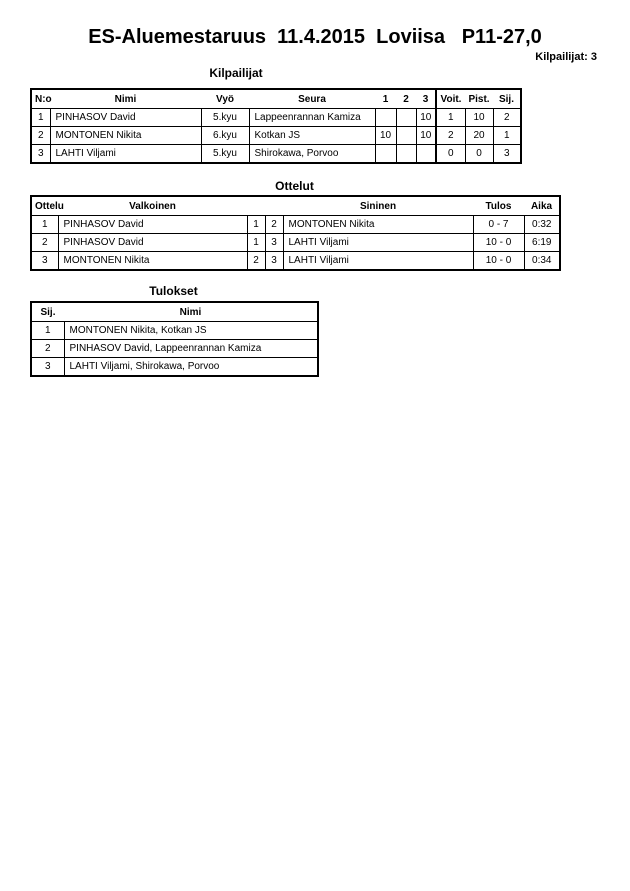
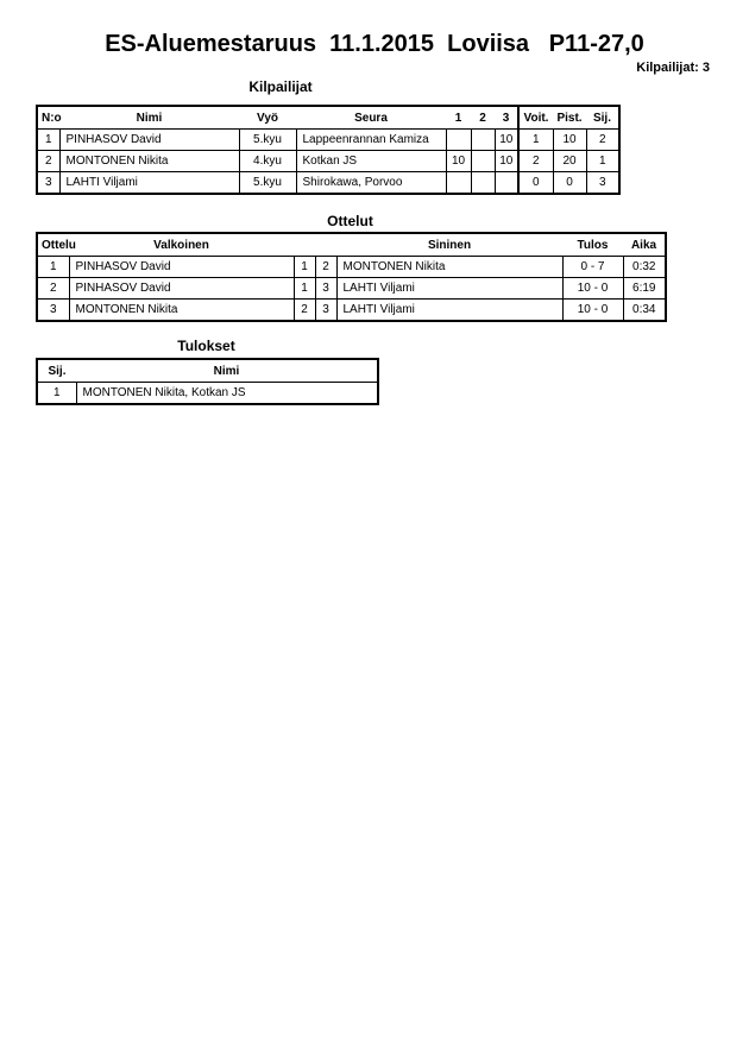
- ES-Aluemestaruus 11.4.2015 Loviisa P11-27,0
+ ES-Aluemestaruus 11.1.2015 Loviisa P11-27,0
  Kilpailijat: 3
  Kilpailijat
  N:o	Nimi	Vyö	Seura	1	2	3	Voit.	Pist.	Sij.
  1	PINHASOV David	5.kyu	Lappeenrannan Kamiza			10	1	10	2
- 2	MONTONEN Nikita	6.kyu	Kotkan JS	10		10	2	20	1
+ 2	MONTONEN Nikita	4.kyu	Kotkan JS	10		10	2	20	1
  3	LAHTI Viljami	5.kyu	Shirokawa, Porvoo				0	0	3
  Ottelut
  Ottelu	Valkoinen			Sininen	Tulos	Aika
  1	PINHASOV David	1	2	MONTONEN Nikita	0 - 7	0:32
  2	PINHASOV David	1	3	LAHTI Viljami	10 - 0	6:19
  3	MONTONEN Nikita	2	3	LAHTI Viljami	10 - 0	0:34
  Tulokset
  Sij.	Nimi
  1	MONTONEN Nikita, Kotkan JS
- 2	PINHASOV David, Lappeenrannan Kamiza
- 3	LAHTI Viljami, Shirokawa, Porvoo
